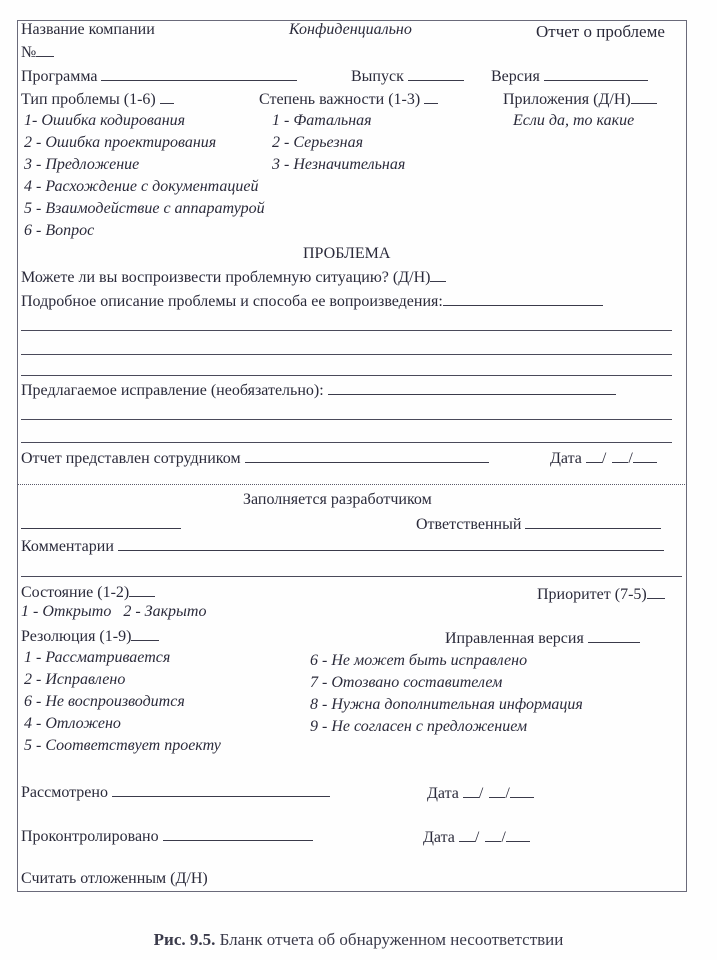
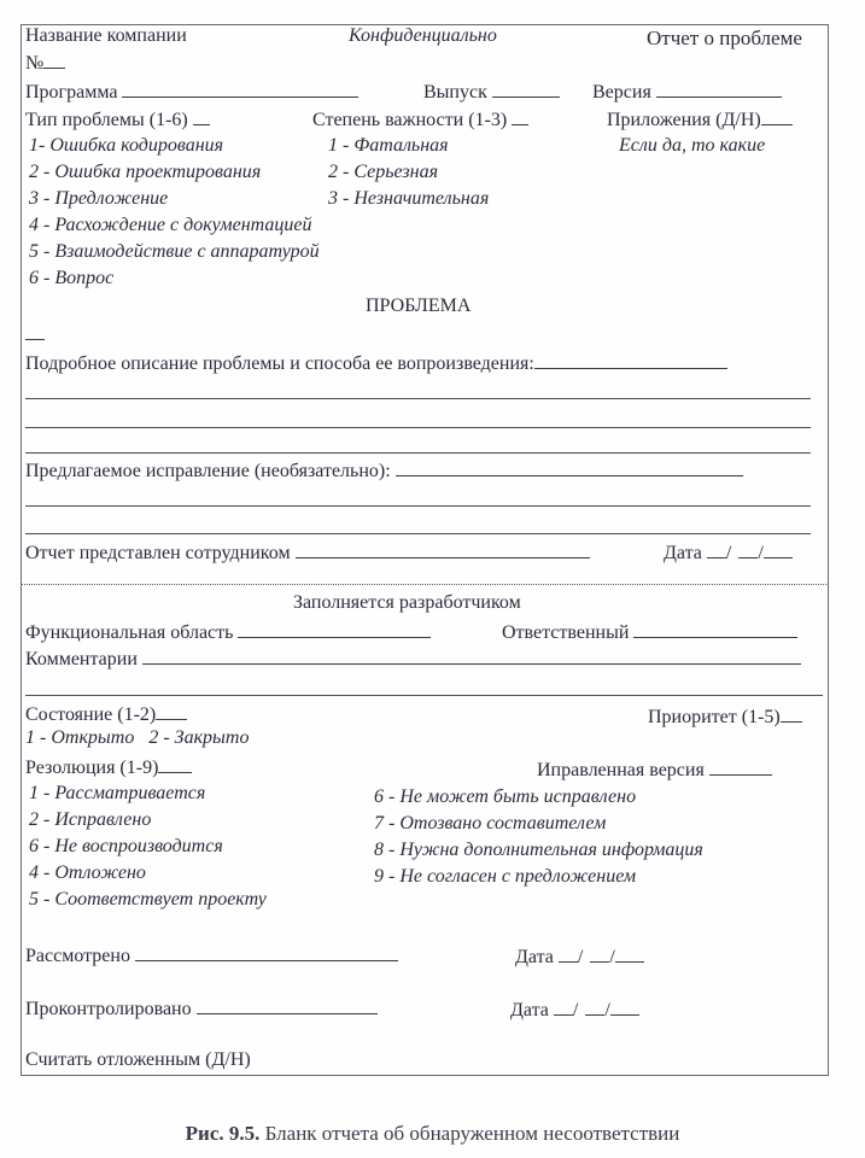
  Название компании
  Конфиденциально
  Отчет о проблеме
  №
  Программа
  Выпуск
  Версия
  Тип проблемы (1-6)
  Степень важности (1-3)
  Приложения (Д/Н)
  Если да, то какие
  1- Ошибка кодирования
  2 - Ошибка проектирования
  3 - Предложение
  4 - Расхождение с документацией
  5 - Взаимодействие с аппаратурой
  6 - Вопрос
  1 - Фатальная
  2 - Серьезная
  3 - Незначительная
  ПРОБЛЕМА
- Можете ли вы воспроизвести проблемную ситуацию? (Д/Н)
  Подробное описание проблемы и способа ее вопроизведения:
  Предлагаемое исправление (необязательно):
  Отчет представлен сотрудником
  Дата / /
  Заполняется разработчиком
+ Функциональная область
  Ответственный
  Комментарии
  Состояние (1-2)
- Приоритет (7-5)
+ Приоритет (1-5)
  1 - Открыто 2 - Закрыто
  Резолюция (1-9)
  Иправленная версия
  1 - Рассматривается
  2 - Исправлено
  6 - Не воспроизводится
  4 - Отложено
  5 - Соответствует проекту
  6 - Не может быть исправлено
  7 - Отозвано составителем
  8 - Нужна дополнительная информация
  9 - Не согласен с предложением
  Рассмотрено
  Дата / /
  Проконтролировано
  Дата / /
  Считать отложенным (Д/Н)
  Рис. 9.5. Бланк отчета об обнаруженном несоответствии
